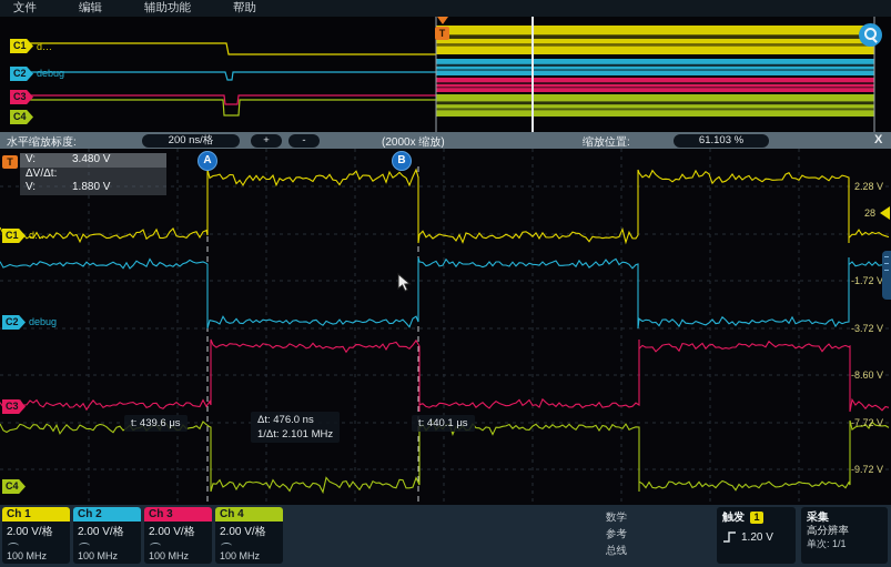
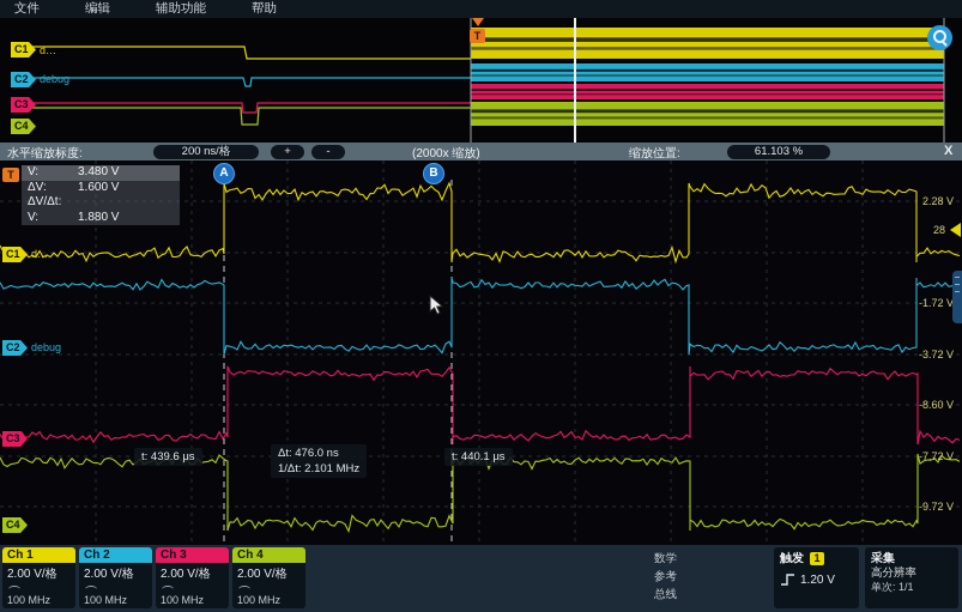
  文件
  编辑
  辅助功能
  帮助
  T
  C1
  d…
  C2
  debug
  C3
  C4
  水平缩放标度:
  200 ns/格
  +
  -
  (2000x 缩放)
  缩放位置:
  61.103 %
  X
  T
  V:
  3.480 V
+ ΔV:
+ 1.600 V
  ΔV/Δt:
  V:
  1.880 V
  A
  B
  t: 439.6 μs
  Δt: 476.0 ns
  1/Δt: 2.101 MHz
  t: 440.1 μs
  C1
  d…
  C2
  debug
  C3
  C4
  2.28 V
  -1.72 V
  -3.72 V
  -8.60 V
  -7.72 V
  -9.72 V
  28
  Ch 1
  2.00 V/格
  100 MHz
  Ch 2
  2.00 V/格
  100 MHz
  Ch 3
  2.00 V/格
  100 MHz
  Ch 4
  2.00 V/格
  100 MHz
  数学
  参考
  总线
  触发
  1
  1.20 V
  采集
  高分辨率
  单次: 1/1
